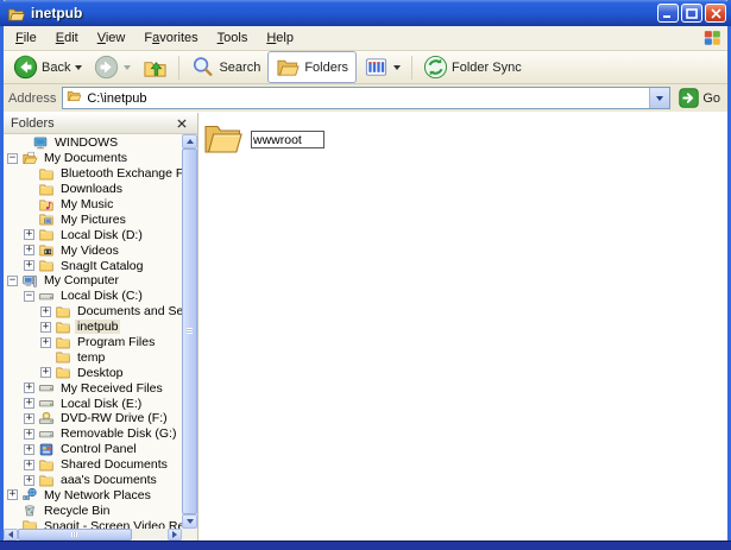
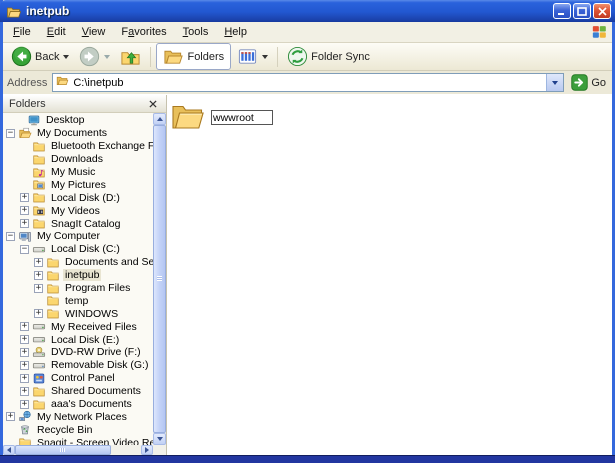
  inetpub
  File
  Edit
  View
  Favorites
  Tools
  Help
  Back
- Search
  Folders
  Folder Sync
  Address
  C:\inetpub
  Go
  Folders
- WINDOWS
+ Desktop
  −
  My Documents
  Bluetooth Exchange F
  Downloads
  My Music
  My Pictures
  +
  Local Disk (D:)
  +
  My Videos
  +
  SnagIt Catalog
  −
  My Computer
  −
  Local Disk (C:)
  +
  Documents and Se
  +
  inetpub
  +
  Program Files
  temp
  +
- Desktop
+ WINDOWS
  +
  My Received Files
  +
  Local Disk (E:)
  +
  DVD-RW Drive (F:)
  +
  Removable Disk (G:)
  +
  Control Panel
  +
  Shared Documents
  +
  aaa's Documents
  +
  My Network Places
  Recycle Bin
  Snagit - Screen Video R
  wwwroot
